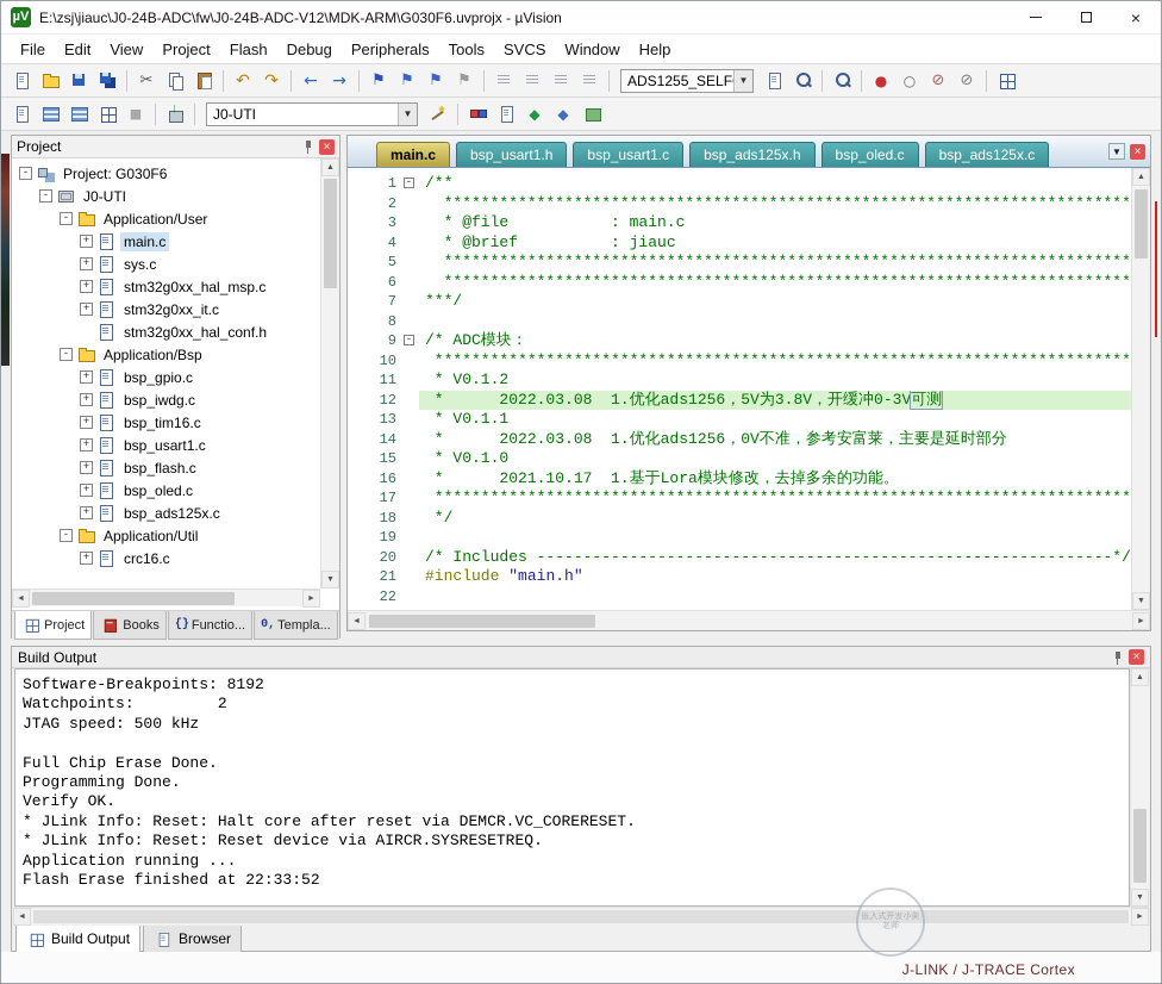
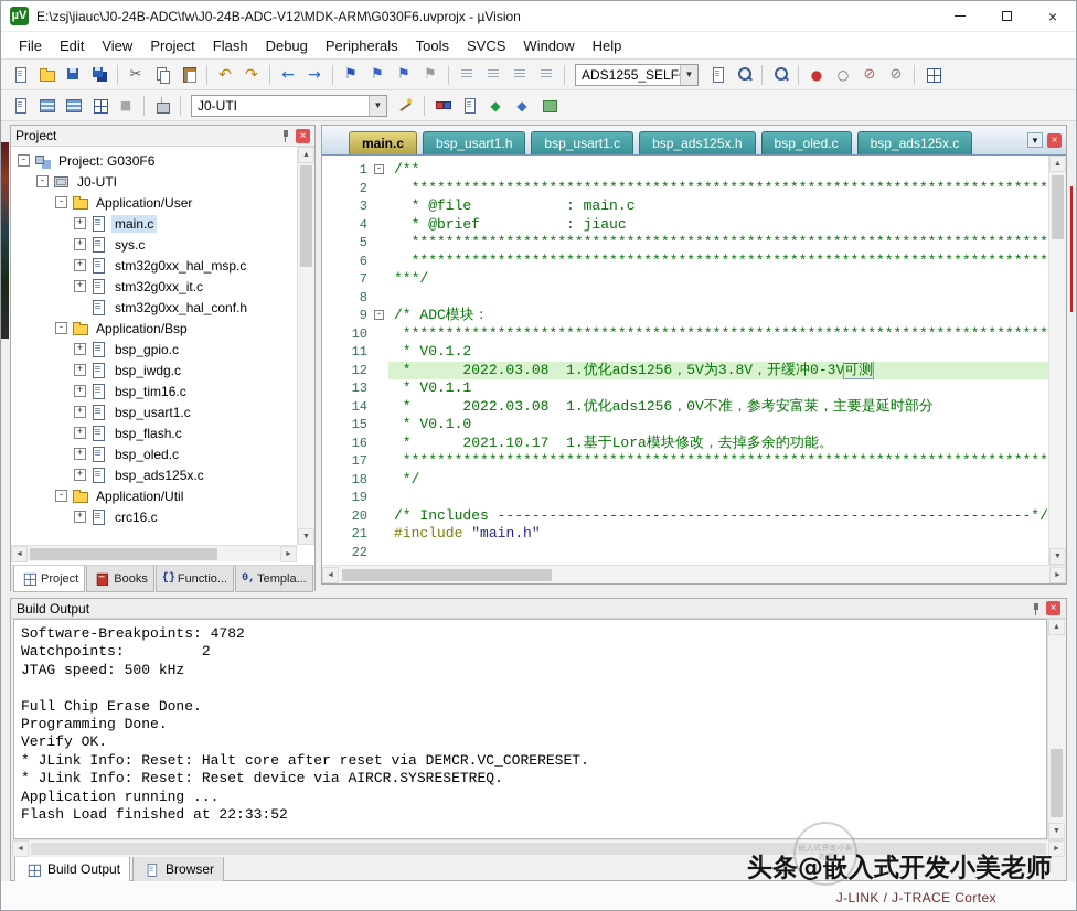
  µV
  E:\zsj\jiauc\J0-24B-ADC\fw\J0-24B-ADC-V12\MDK-ARM\G030F6.uvprojx - µVision
  ×
  File
  Edit
  View
  Project
  Flash
  Debug
  Peripherals
  Tools
  SVCS
  Window
  Help
  ✂
  ↶
  ↷
  ←
  →
  ⚑
  ⚑
  ⚑
  ⚑
  ADS1255_SELF
  ▼
  ●
  ○
  ⊘
  ⊘
  ■
  J0-UTI
  ▼
  ◆
  ◆
  Project
  ×
  -
  Project: G030F6
  -
  J0-UTI
  -
  Application/User
  +
  main.c
  +
  sys.c
  +
  stm32g0xx_hal_msp.c
  +
  stm32g0xx_it.c
  stm32g0xx_hal_conf.h
  -
  Application/Bsp
  +
  bsp_gpio.c
  +
  bsp_iwdg.c
  +
  bsp_tim16.c
  +
  bsp_usart1.c
  +
  bsp_flash.c
  +
  bsp_oled.c
  +
  bsp_ads125x.c
  -
  Application/Util
  +
  crc16.c
  Project
  Books
  {}
  Functio...
  0,
  Templa...
  main.c
  bsp_usart1.h
  bsp_usart1.c
  bsp_ads125x.h
  bsp_oled.c
  bsp_ads125x.c
  ▼
  ×
  1
  -
  /**
  2
  **************************************************************************
  3
  * @file : main.c
  4
  * @brief : jiauc
  5
  **************************************************************************
  6
  **************************************************************************
  7
  ***/
  8
  9
  -
  /* ADC模块：
  10
  ***************************************************************************
  11
  * V0.1.2
  12
  * 2022.03.08 1.优化ads1256，5V为3.8V，开缓冲0-3V可测
  13
  * V0.1.1
  14
  * 2022.03.08 1.优化ads1256，0V不准，参考安富莱，主要是延时部分
  15
  * V0.1.0
  16
  * 2021.10.17 1.基于Lora模块修改，去掉多余的功能。
  17
  ***************************************************************************
  18
  */
  19
  20
  /* Includes --------------------------------------------------------------*/
  21
  #include "main.h"
  22
  Build Output
  ×
- Software-Breakpoints: 8192
+ Software-Breakpoints: 4782
  Watchpoints: 2
  JTAG speed: 500 kHz
  Full Chip Erase Done.
  Programming Done.
  Verify OK.
  * JLink Info: Reset: Halt core after reset via DEMCR.VC_CORERESET.
  * JLink Info: Reset: Reset device via AIRCR.SYSRESETREQ.
  Application running ...
- Flash Erase finished at 22:33:52
+ Flash Load finished at 22:33:52
  Build Output
  Browser
  J-LINK / J-TRACE Cortex
+ 头条@嵌入式开发小美老师
